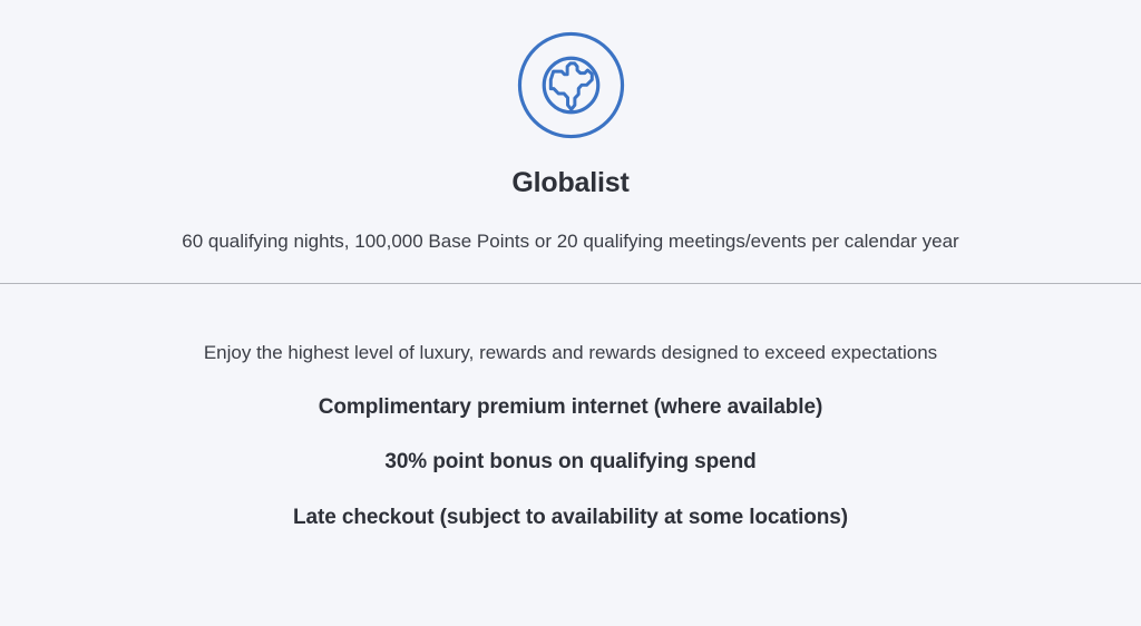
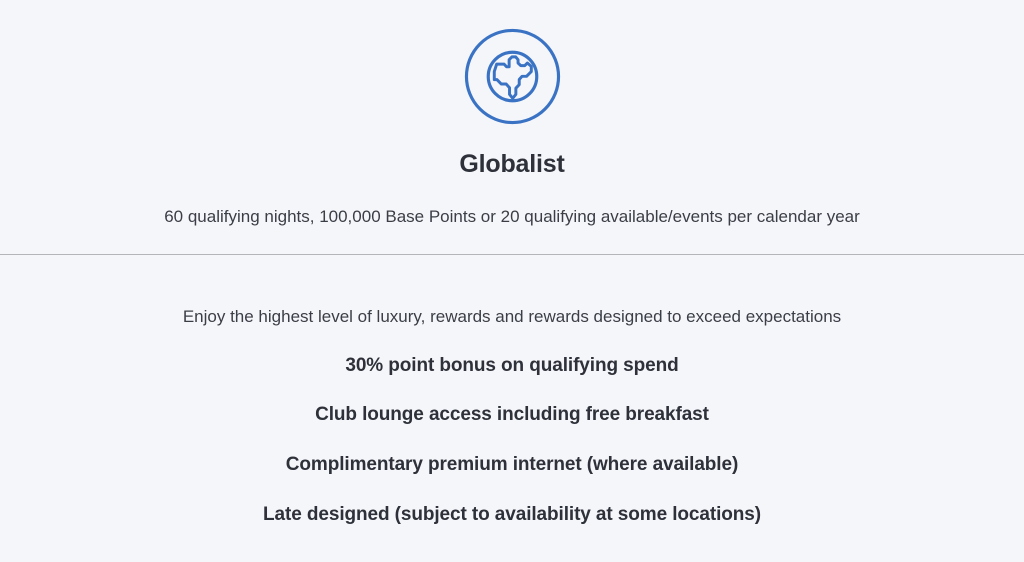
  Globalist
- 60 qualifying nights, 100,000 Base Points or 20 qualifying meetings/events per calendar year
+ 60 qualifying nights, 100,000 Base Points or 20 qualifying available/events per calendar year
  Enjoy the highest level of luxury, rewards and rewards designed to exceed expectations
- Complimentary premium internet (where available)
+ 30% point bonus on qualifying spend
+ Club lounge access including free breakfast
- 30% point bonus on qualifying spend
+ Complimentary premium internet (where available)
- Late checkout (subject to availability at some locations)
+ Late designed (subject to availability at some locations)
